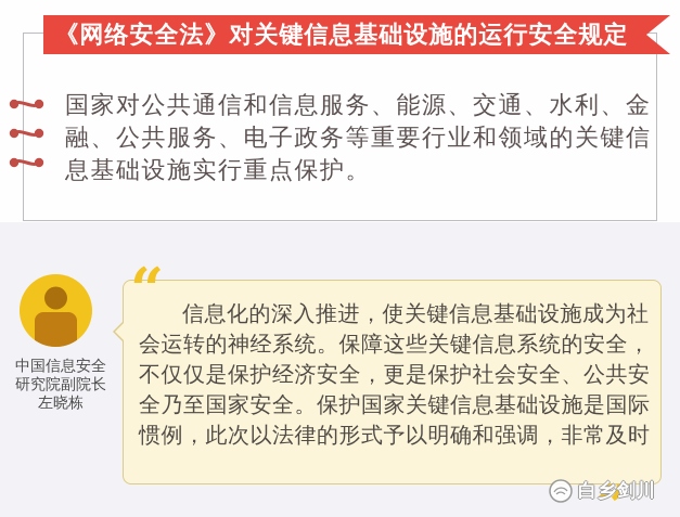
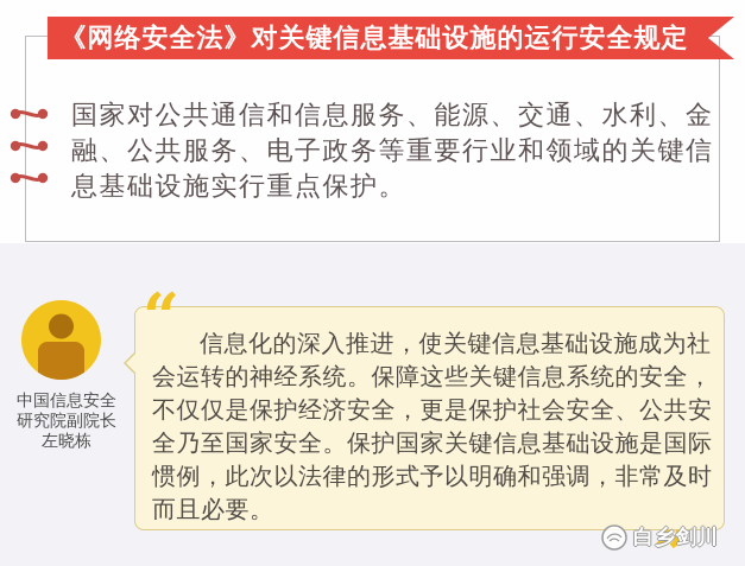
  《网络安全法》对关键信息基础设施的运行安全规定
  国家对公共通信和信息服务、能源、交通、水利、金
  融、公共服务、电子政务等重要行业和领域的关键信
  息基础设施实行重点保护。
  中国信息安全
  研究院副院长
  左晓栋
  “
  信息化的深入推进，使关键信息基础设施成为社
  会运转的神经系统。保障这些关键信息系统的安全，
  不仅仅是保护经济安全，更是保护社会安全、公共安
  全乃至国家安全。保护国家关键信息基础设施是国际
  惯例，此次以法律的形式予以明确和强调，非常及时
+ 而且必要。
  ”
  白乡剑川
